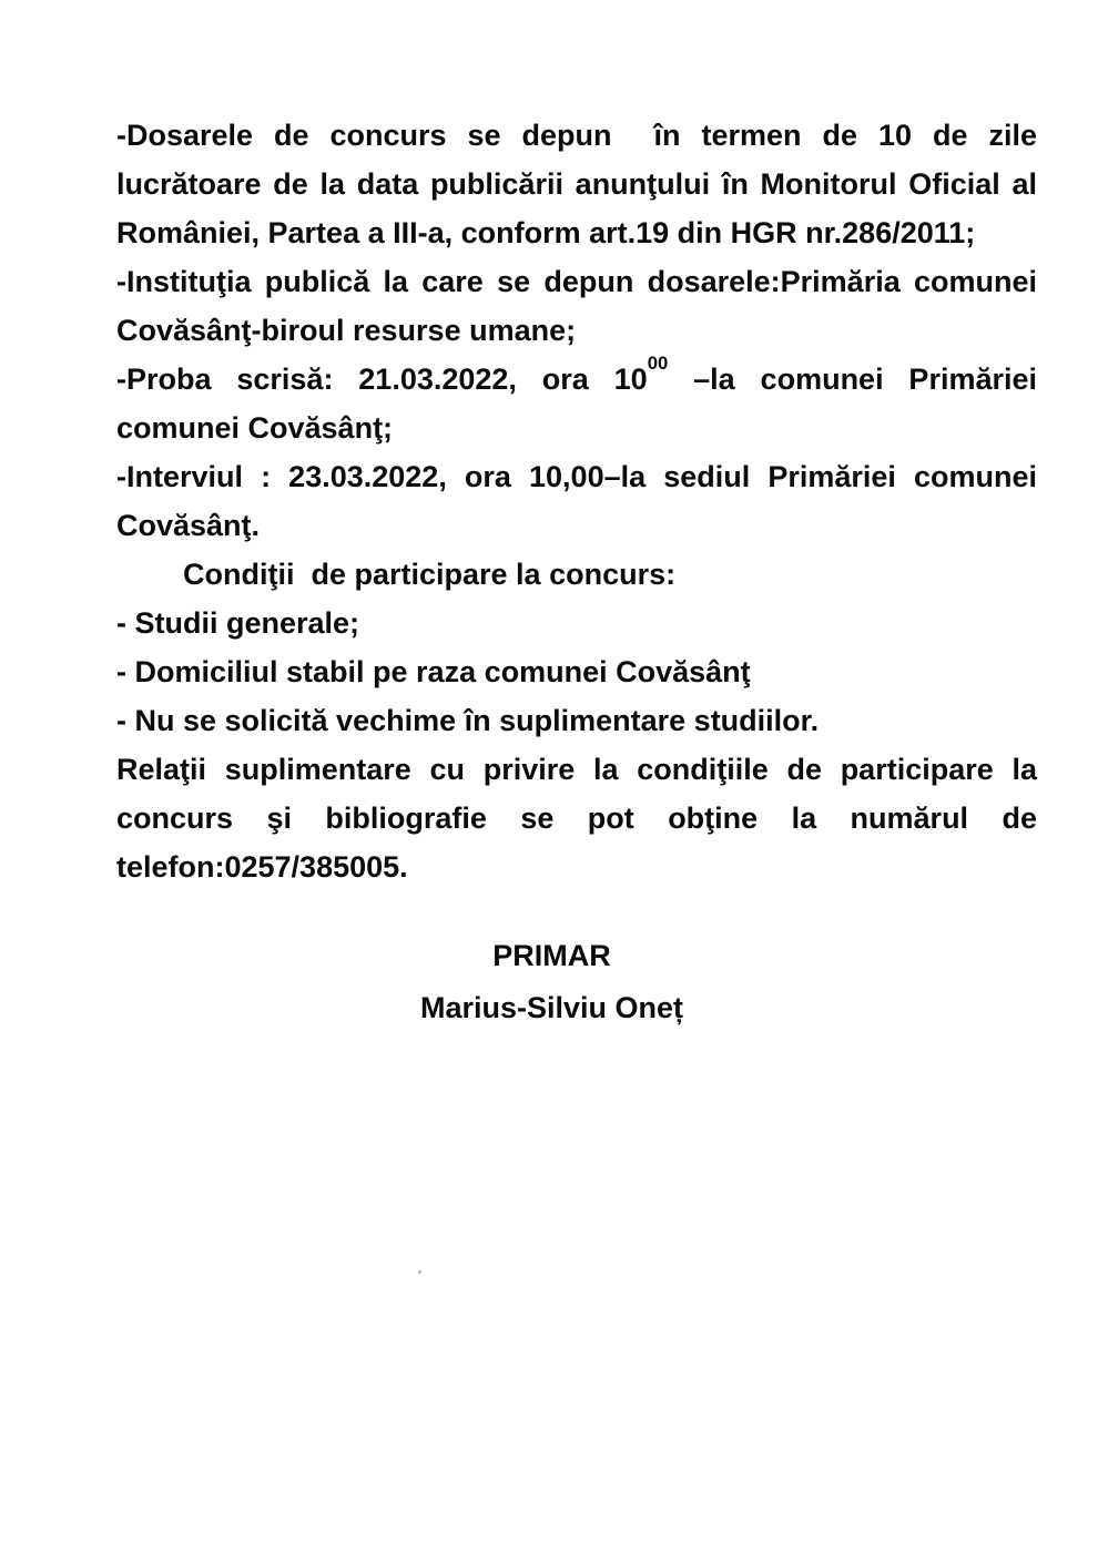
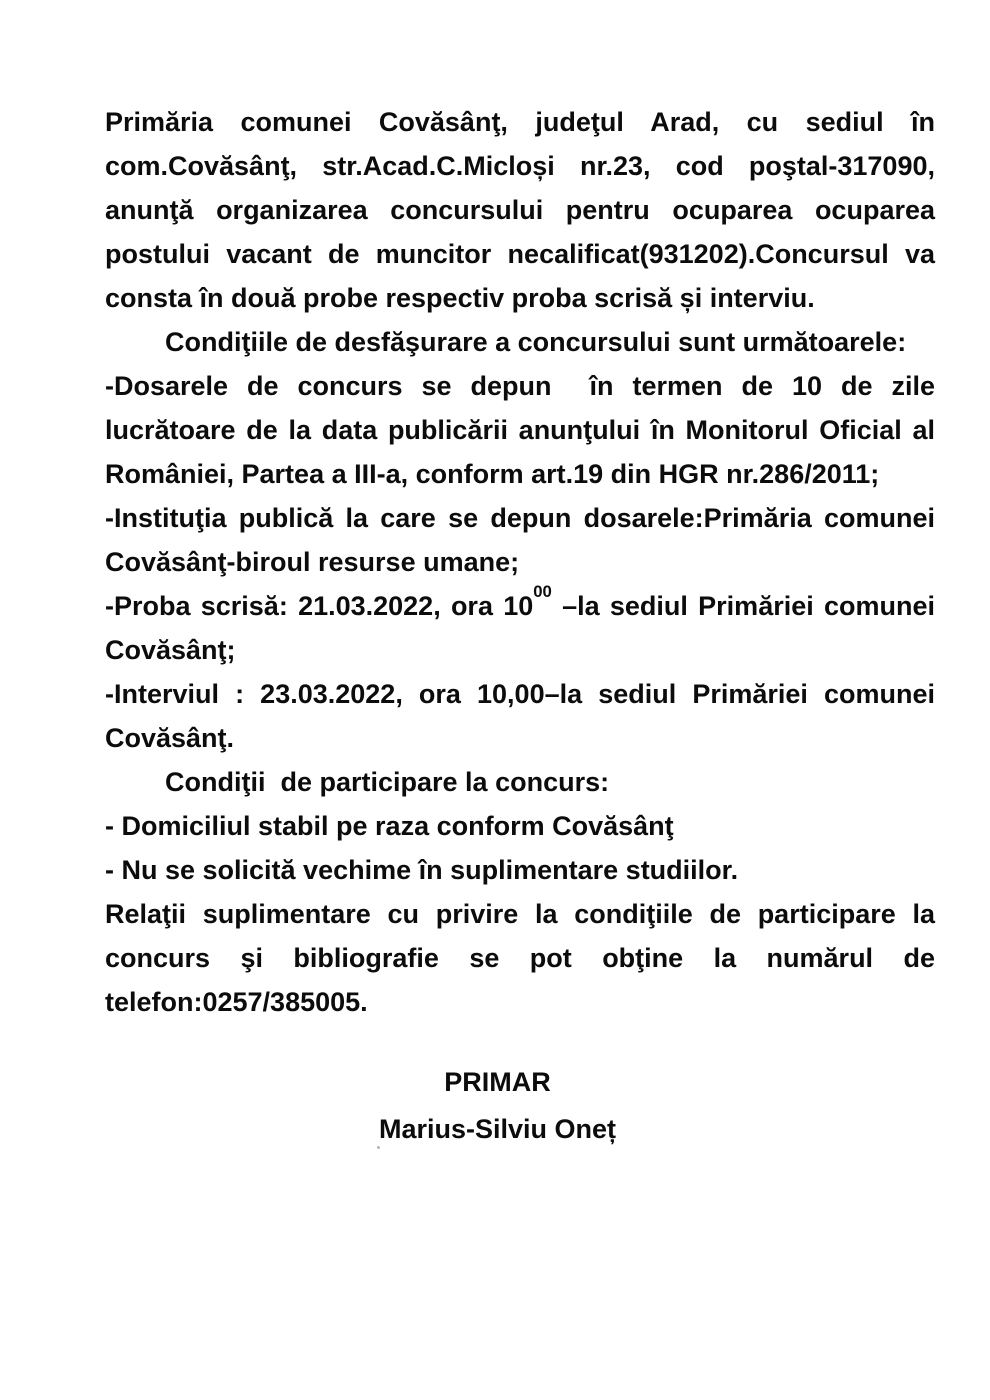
+ Primăria comunei Covăsânţ, judeţul Arad, cu sediul în com.Covăsânţ, str.Acad.C.Micloși nr.23, cod poştal-317090, anunţă organizarea concursului pentru ocuparea ocuparea postului vacant de muncitor necalificat(931202).Concursul va consta în două probe respectiv proba scrisă și interviu.
+ Condiţiile de desfăşurare a concursului sunt următoarele:
  -Dosarele de concurs se depun în termen de 10 de zile lucrătoare de la data publicării anunţului în Monitorul Oficial al României, Partea a III-a, conform art.19 din HGR nr.286/2011;
  -Instituţia publică la care se depun dosarele:Primăria comunei Covăsânţ-biroul resurse umane;
- -Proba scrisă: 21.03.2022, ora 1000 –la comunei Primăriei comunei Covăsânţ;
+ -Proba scrisă: 21.03.2022, ora 1000 –la sediul Primăriei comunei Covăsânţ;
  -Interviul : 23.03.2022, ora 10,00–la sediul Primăriei comunei Covăsânţ.
  Condiţii de participare la concurs:
- - Studii generale;
- - Domiciliul stabil pe raza comunei Covăsânţ
+ - Domiciliul stabil pe raza conform Covăsânţ
  - Nu se solicită vechime în suplimentare studiilor.
  Relaţii suplimentare cu privire la condiţiile de participare la concurs şi bibliografie se pot obţine la numărul de telefon:0257/385005.
  PRIMAR
  Marius-Silviu Oneț
